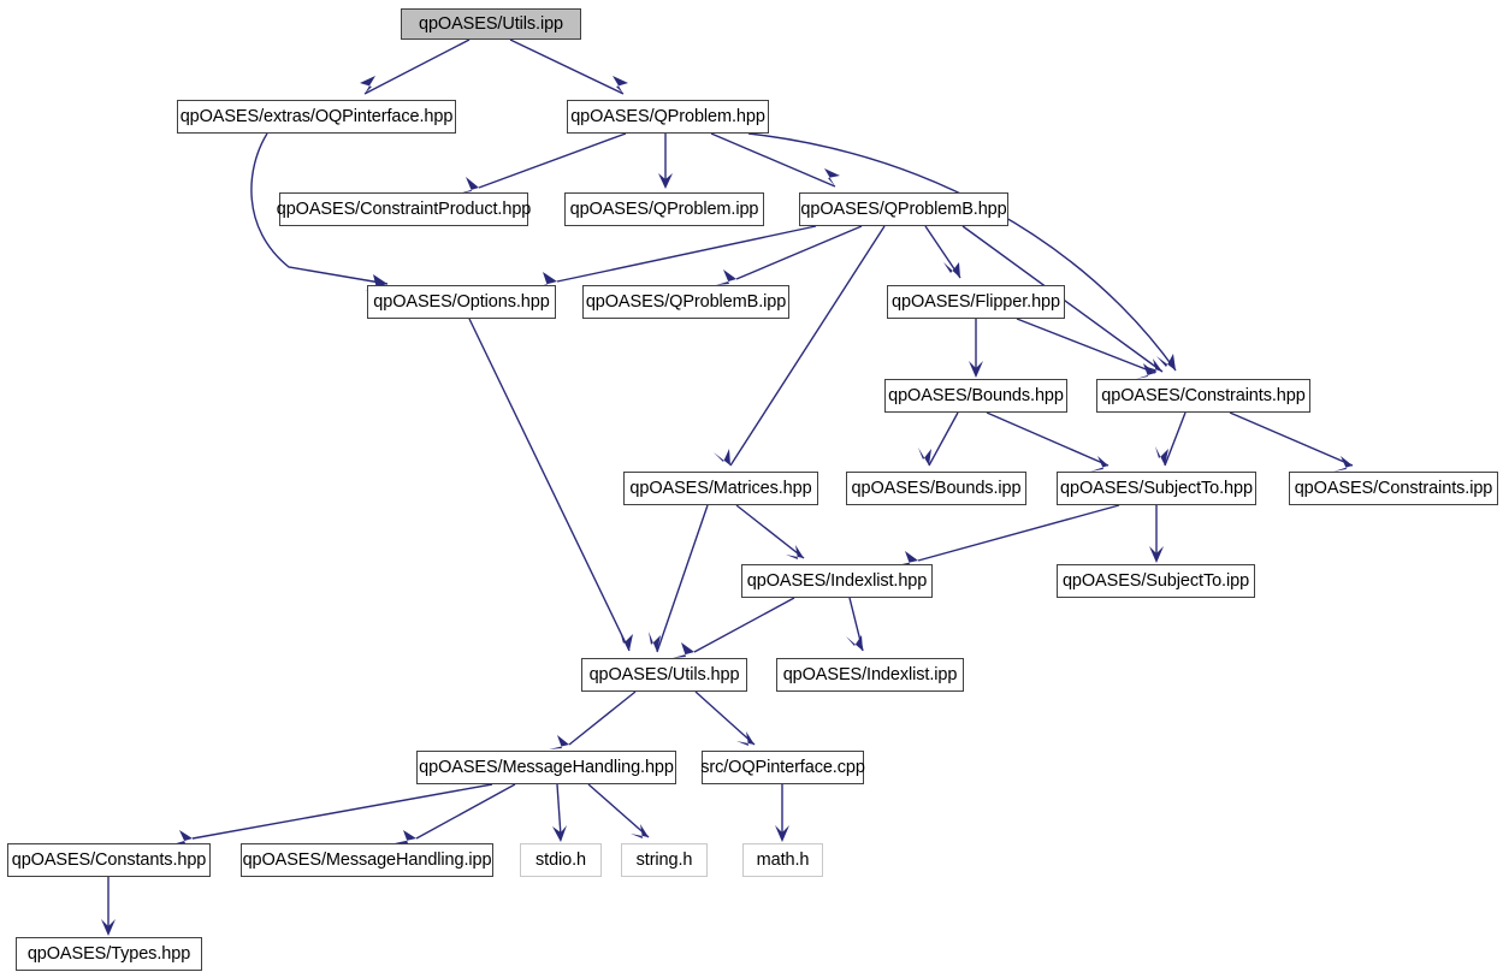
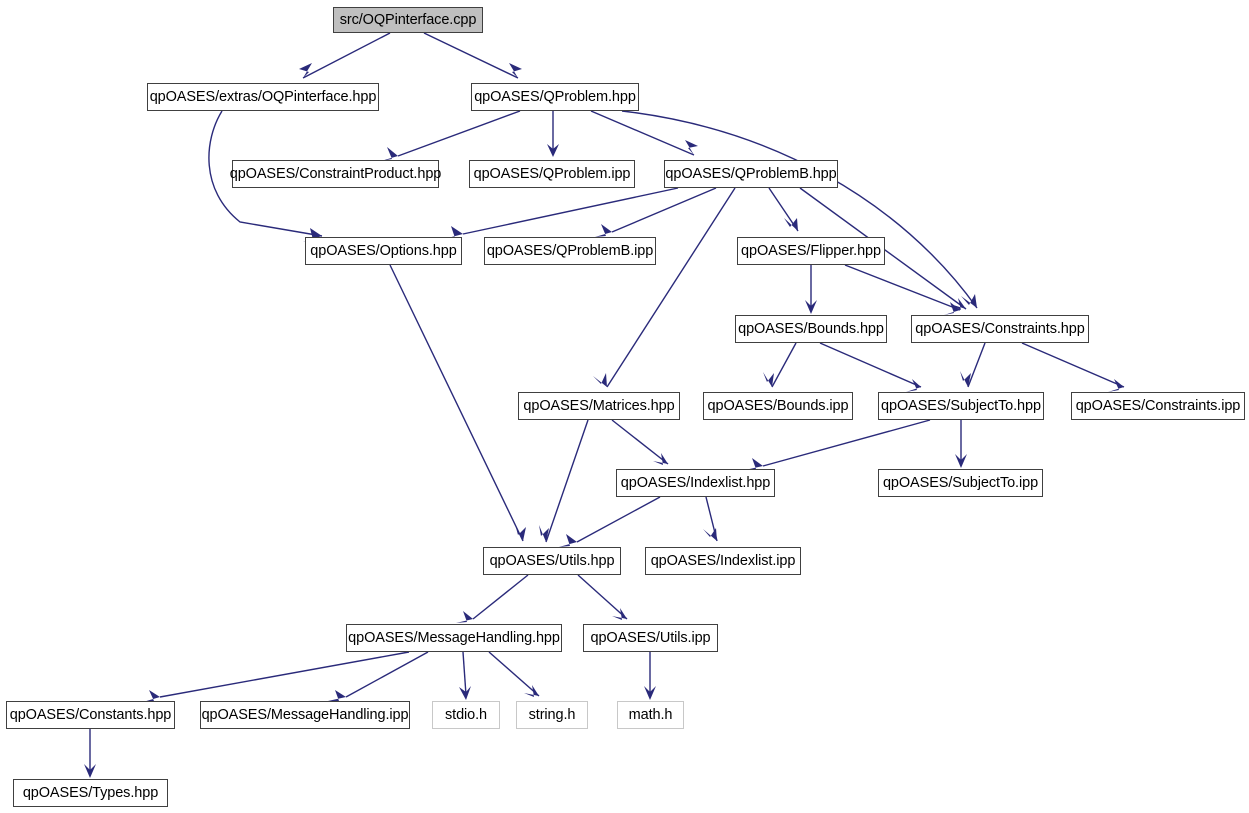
- qpOASES/Utils.ipp
+ src/OQPinterface.cpp
  qpOASES/extras/OQPinterface.hpp
  qpOASES/QProblem.hpp
  qpOASES/ConstraintProduct.hpp
  qpOASES/QProblem.ipp
  qpOASES/QProblemB.hpp
  qpOASES/Options.hpp
  qpOASES/QProblemB.ipp
  qpOASES/Flipper.hpp
  qpOASES/Bounds.hpp
  qpOASES/Constraints.hpp
  qpOASES/Matrices.hpp
  qpOASES/Bounds.ipp
  qpOASES/SubjectTo.hpp
  qpOASES/Constraints.ipp
  qpOASES/Indexlist.hpp
  qpOASES/SubjectTo.ipp
  qpOASES/Utils.hpp
  qpOASES/Indexlist.ipp
  qpOASES/MessageHandling.hpp
- src/OQPinterface.cpp
+ qpOASES/Utils.ipp
  qpOASES/Constants.hpp
  qpOASES/MessageHandling.ipp
  stdio.h
  string.h
  math.h
  qpOASES/Types.hpp
